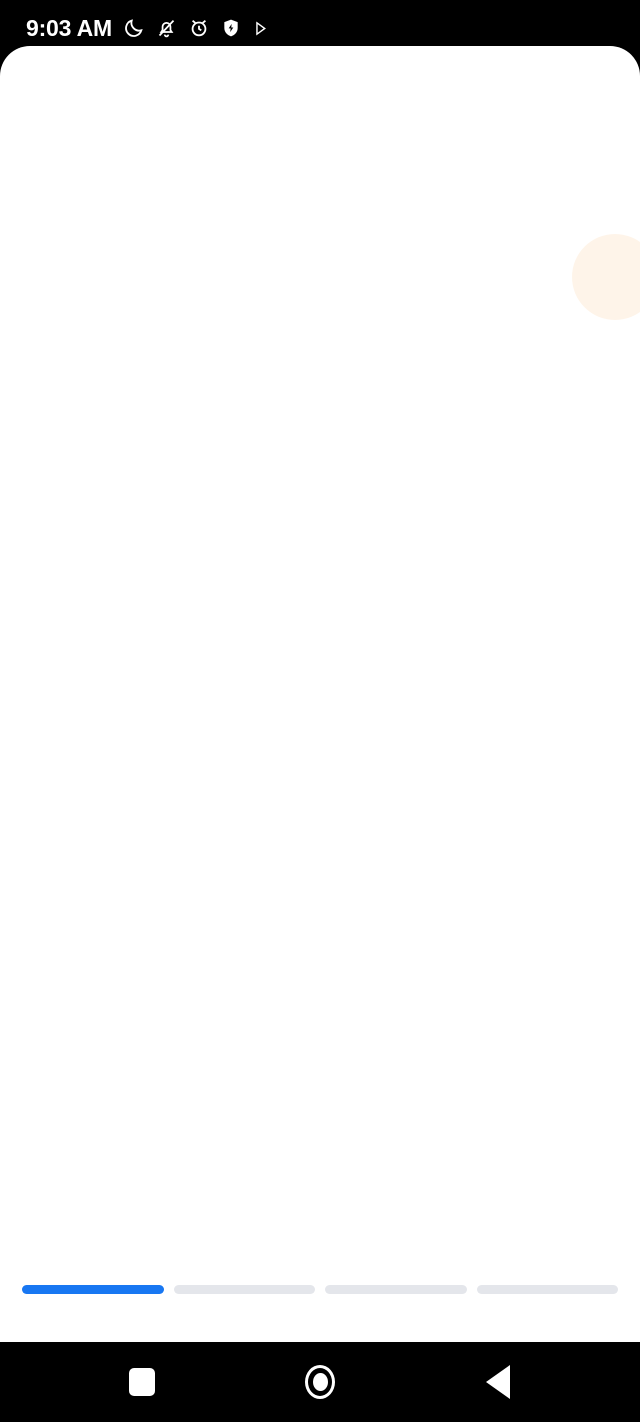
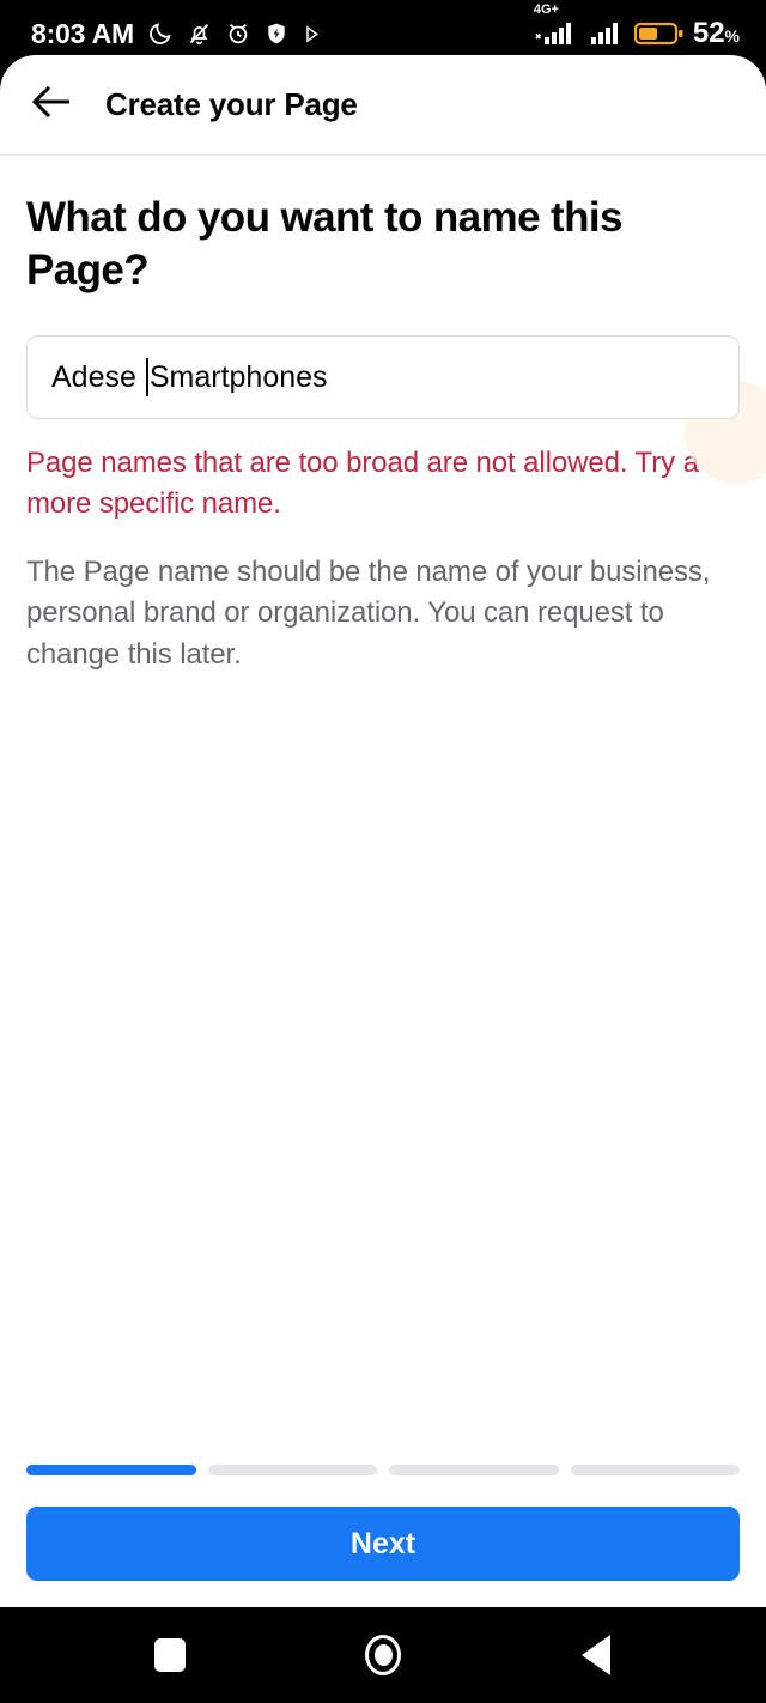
- 9:03 AM
+ 8:03 AM
+ 4G+
+ 52%
+ Create your Page
+ What do you want to name this Page?
+ Adese
+ Smartphones
+ Page names that are too broad are not allowed. Try a more specific name.
+ The Page name should be the name of your business, personal brand or organization. You can request to change this later.
+ Next
